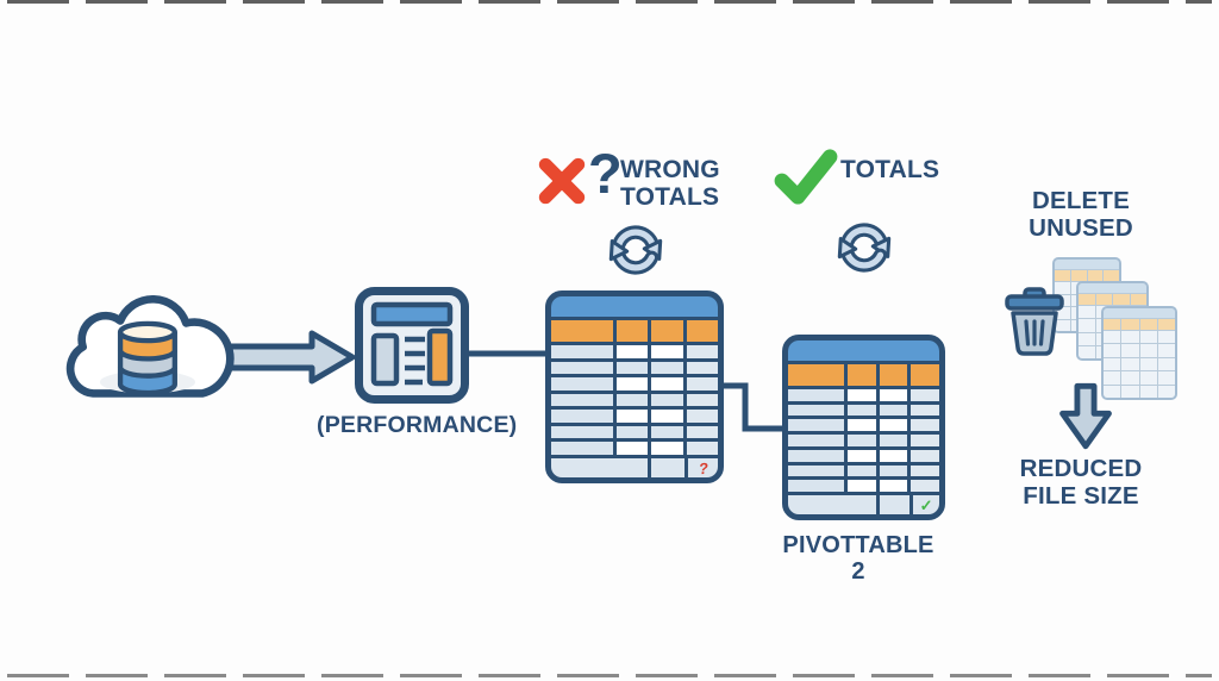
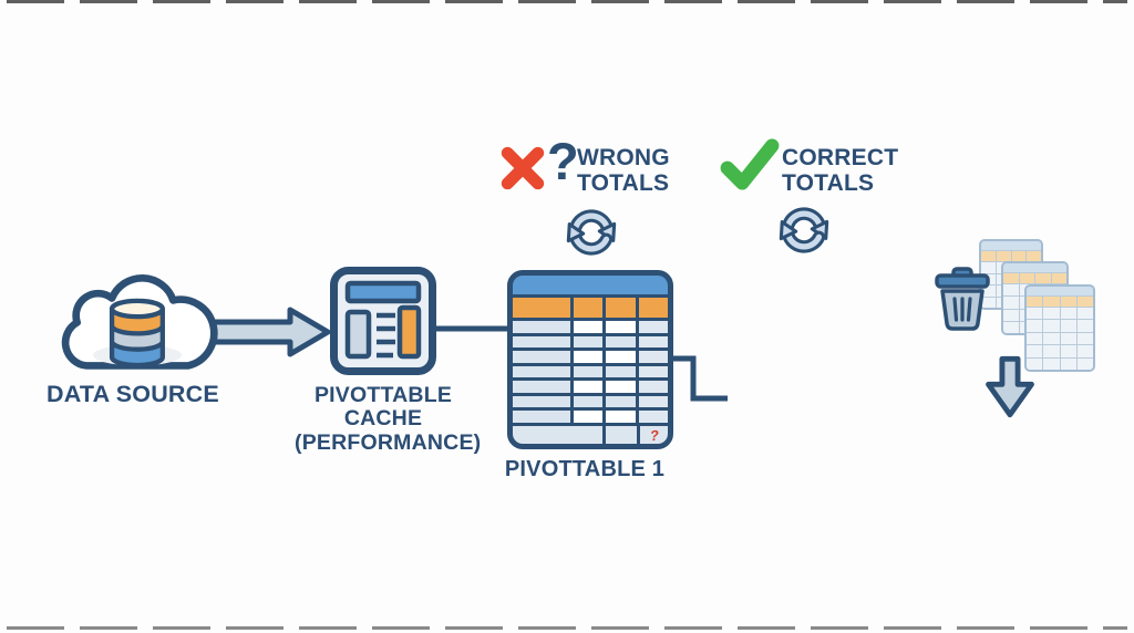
+ DATA SOURCE
+ PIVOTTABLE
+ CACHE
  (PERFORMANCE)
  ?
  WRONG
  TOTALS
+ PIVOTTABLE 1
+ CORRECT
  TOTALS
- ✓
- PIVOTTABLE 2
- DELETE
- UNUSED
- REDUCED
- FILE SIZE
